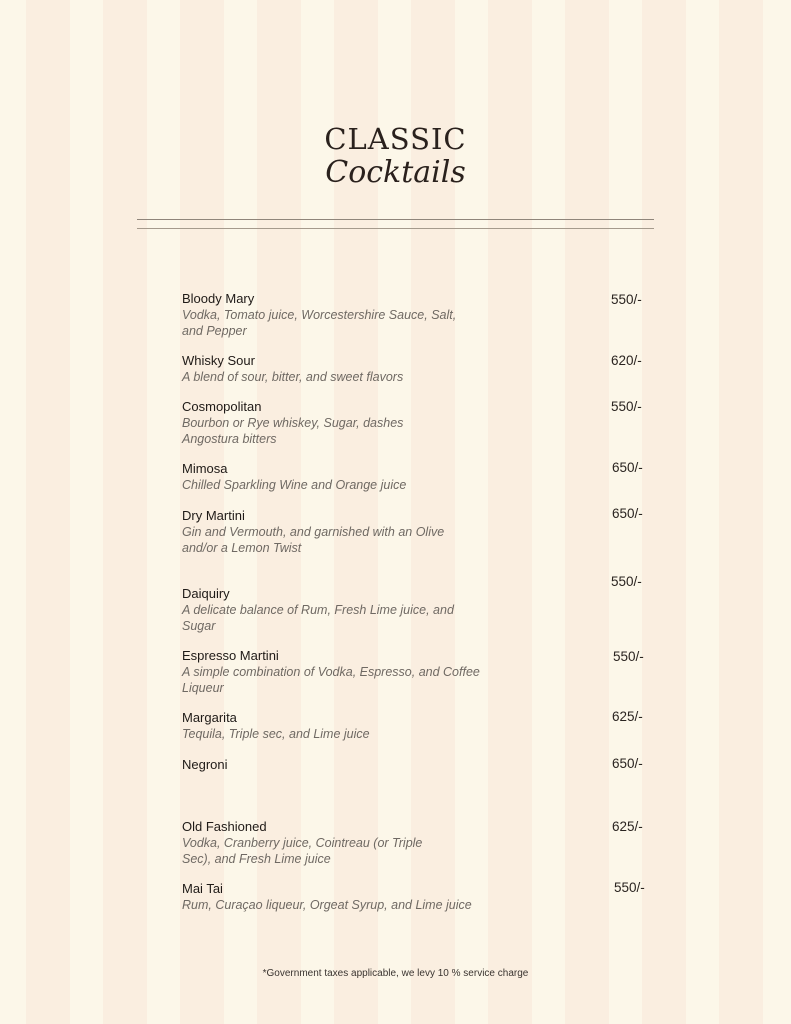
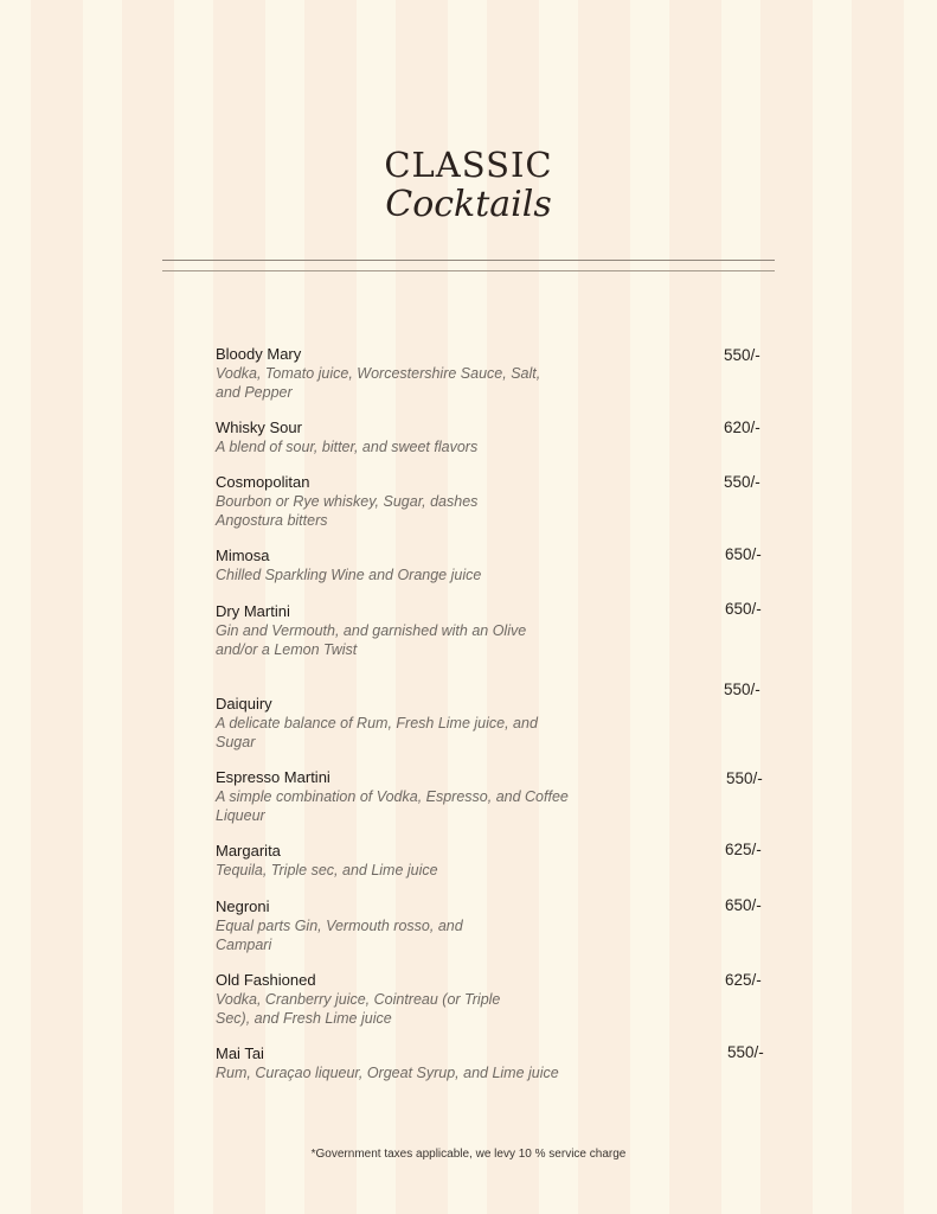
  CLASSIC
  Cocktails
  Bloody Mary
  Vodka, Tomato juice, Worcestershire Sauce, Salt, and Pepper
  550/-
  Whisky Sour
  A blend of sour, bitter, and sweet flavors
  620/-
  Cosmopolitan
  Bourbon or Rye whiskey, Sugar, dashes Angostura bitters
  550/-
  Mimosa
  Chilled Sparkling Wine and Orange juice
  650/-
  Dry Martini
  Gin and Vermouth, and garnished with an Olive and/or a Lemon Twist
  650/-
  Daiquiry
  A delicate balance of Rum, Fresh Lime juice, and Sugar
  550/-
  Espresso Martini
  A simple combination of Vodka, Espresso, and Coffee Liqueur
  550/-
  Margarita
  Tequila, Triple sec, and Lime juice
  625/-
  Negroni
+ Equal parts Gin, Vermouth rosso, and Campari
  650/-
  Old Fashioned
  Vodka, Cranberry juice, Cointreau (or Triple Sec), and Fresh Lime juice
  625/-
  Mai Tai
  Rum, Curaçao liqueur, Orgeat Syrup, and Lime juice
  550/-
  *Government taxes applicable, we levy 10 % service charge
